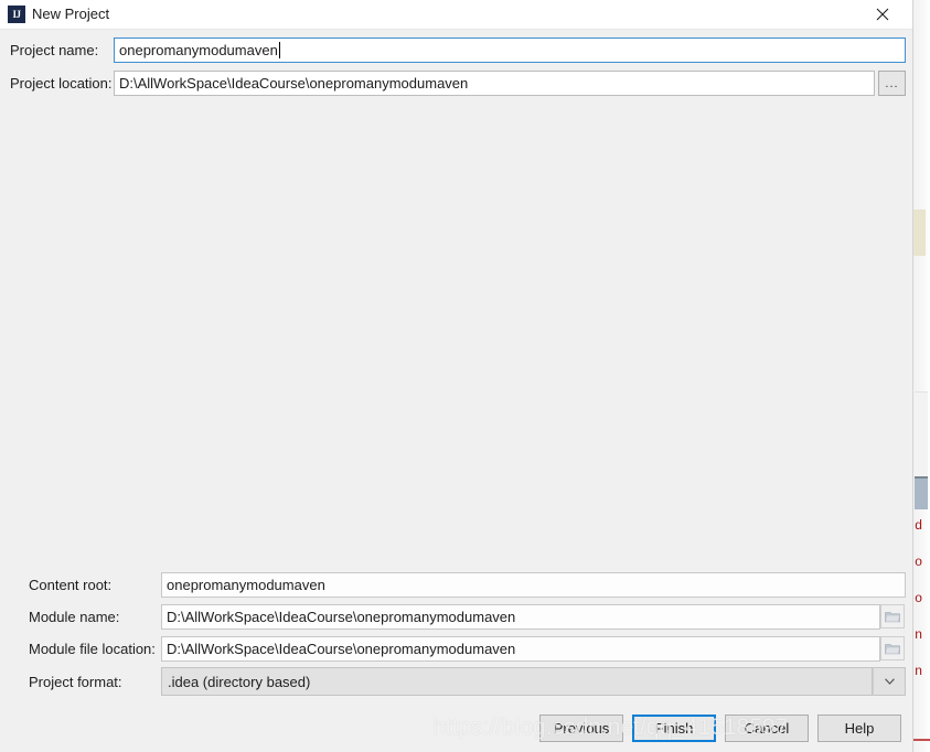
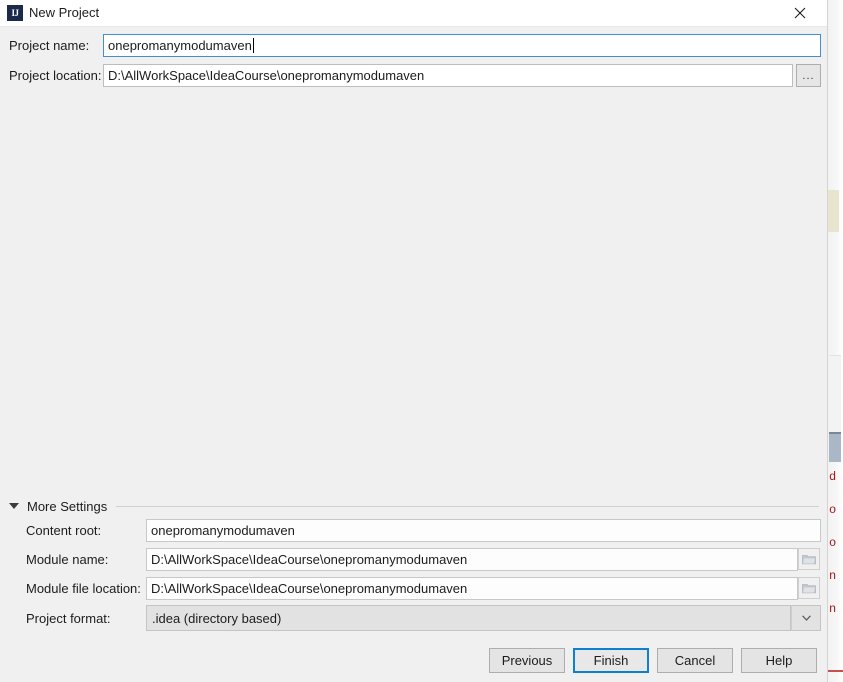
  d
  o
  o
  n
  n
  IJ
  New Project
  Project name:
  onepromanymodumaven
  Project location:
  D:\AllWorkSpace\IdeaCourse\onepromanymodumaven
  ...
+ More Settings
  Content root:
  onepromanymodumaven
  Module name:
  D:\AllWorkSpace\IdeaCourse\onepromanymodumaven
  Module file location:
  D:\AllWorkSpace\IdeaCourse\onepromanymodumaven
  Project format:
  .idea (directory based)
  Previous
  Finish
  Cancel
  Help
- https://blog.csdn.net/qq_41518597
